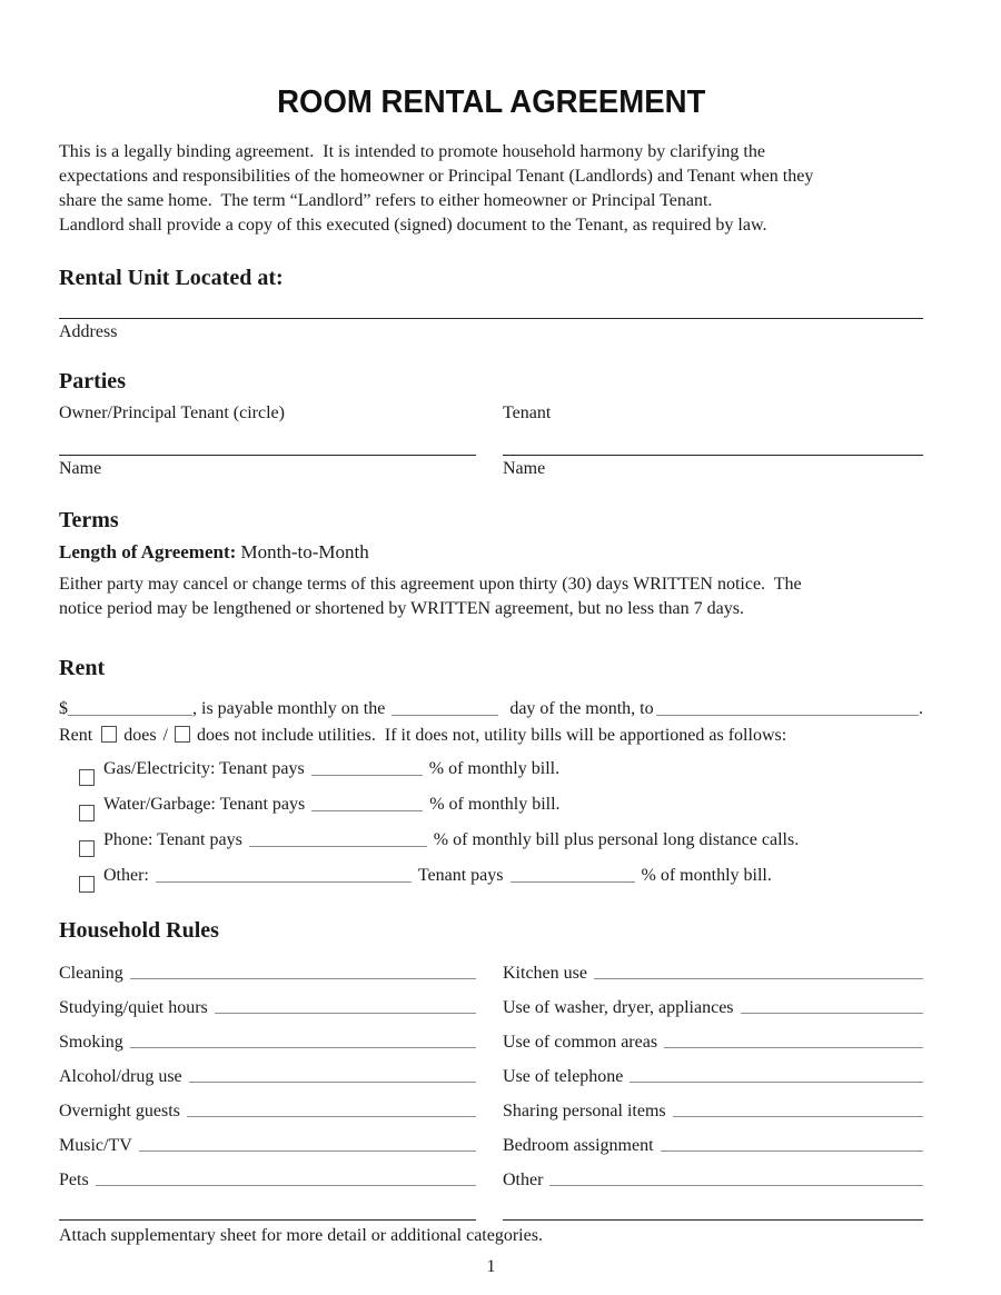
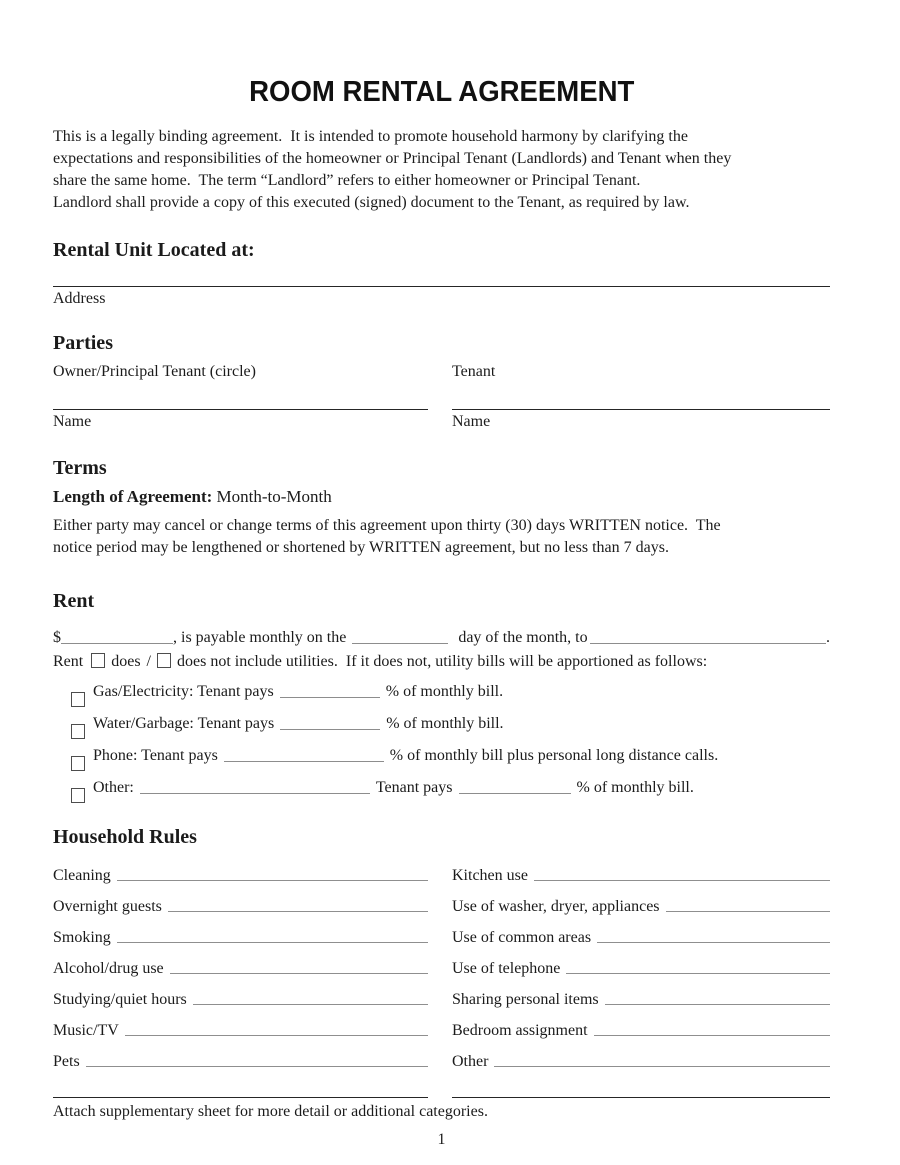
  ROOM RENTAL AGREEMENT
  This is a legally binding agreement. It is intended to promote household harmony by clarifying the
  expectations and responsibilities of the homeowner or Principal Tenant (Landlords) and Tenant when they
  share the same home. The term “Landlord” refers to either homeowner or Principal Tenant.
  Landlord shall provide a copy of this executed (signed) document to the Tenant, as required by law.
  Rental Unit Located at:
  Address
  Parties
  Owner/Principal Tenant (circle)
  Tenant
  Name
  Name
  Terms
  Length of Agreement: Month-to-Month
  Either party may cancel or change terms of this agreement upon thirty (30) days WRITTEN notice. The
  notice period may be lengthened or shortened by WRITTEN agreement, but no less than 7 days.
  Rent
  $
  , is payable monthly on the
  day of the month, to
  .
  Rent does / does not include utilities. If it does not, utility bills will be apportioned as follows:
  Gas/Electricity: Tenant pays
  % of monthly bill.
  Water/Garbage: Tenant pays
  % of monthly bill.
  Phone: Tenant pays
  % of monthly bill plus personal long distance calls.
  Other:
  Tenant pays
  % of monthly bill.
  Household Rules
  Cleaning
  Kitchen use
- Studying/quiet hours
+ Overnight guests
  Use of washer, dryer, appliances
  Smoking
  Use of common areas
  Alcohol/drug use
  Use of telephone
- Overnight guests
+ Studying/quiet hours
  Sharing personal items
  Music/TV
  Bedroom assignment
  Pets
  Other
  Attach supplementary sheet for more detail or additional categories.
  1
